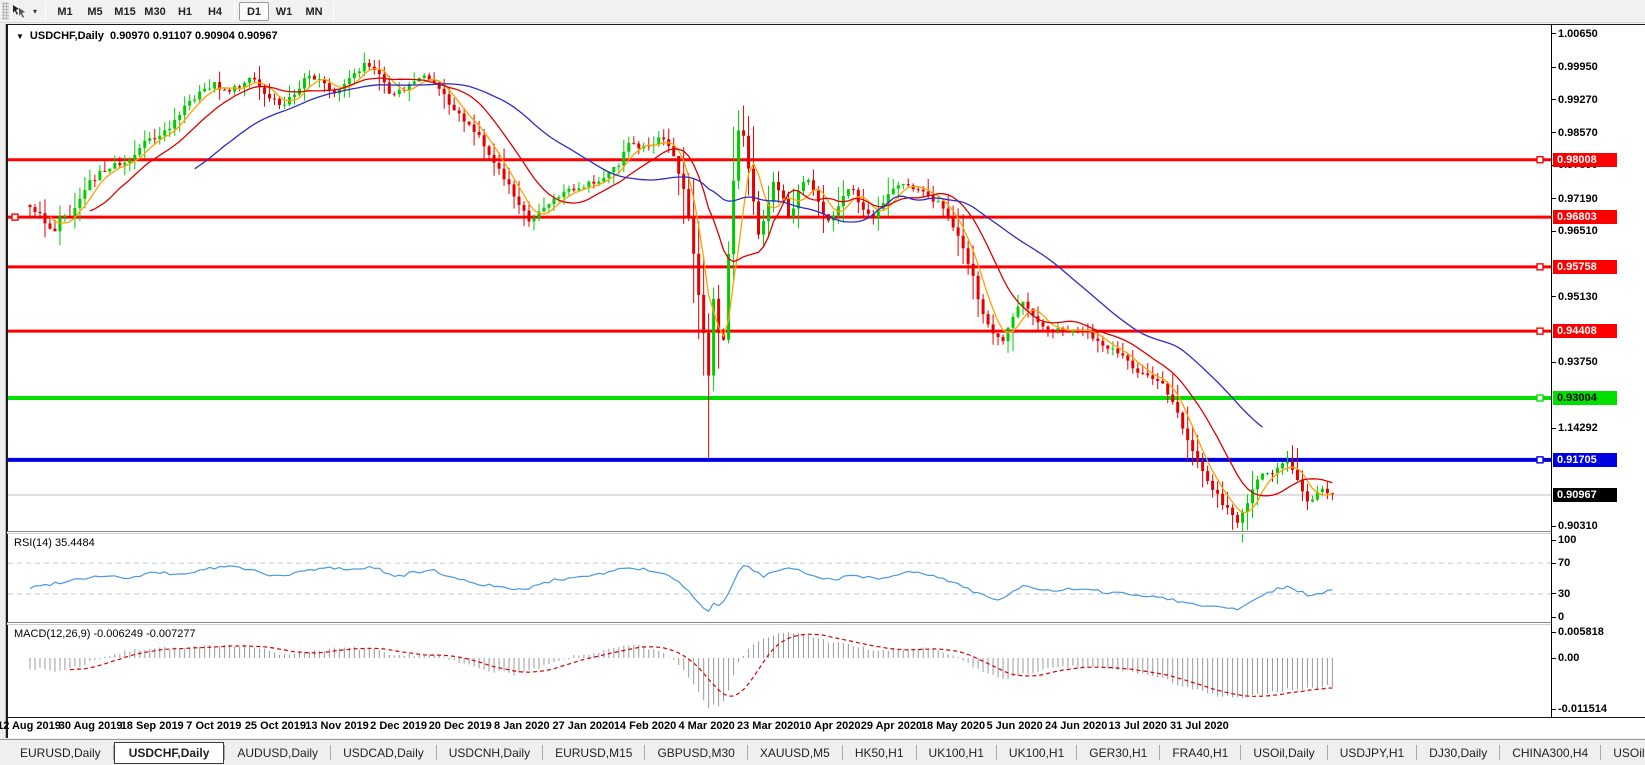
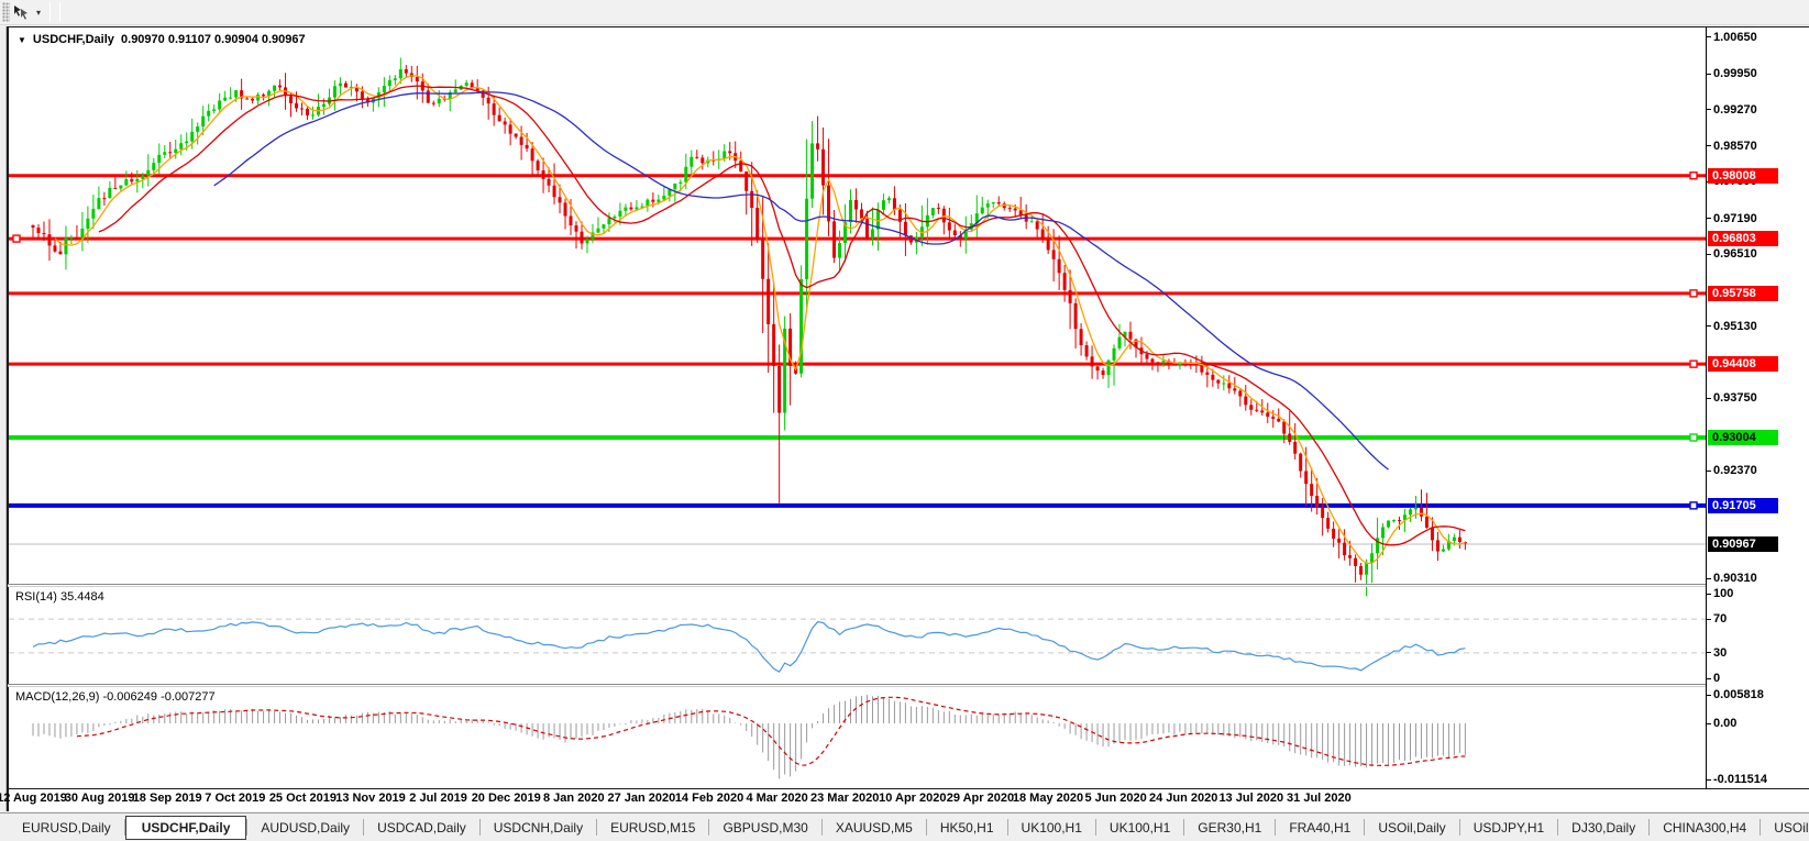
  ▾
- M1
- M5
- M15
- M30
- H1
- H4
- D1
- W1
- MN
  ▼ USDCHF,Daily 0.90970 0.91107 0.90904 0.90967
  RSI(14) 35.4484
  MACD(12,26,9) -0.006249 -0.007277
  1.00650
  0.99950
  0.99270
  0.98570
  0.97190
  0.96510
  0.95130
  0.93750
- 1.14292
+ 0.92370
  0.90310
  0.98008
  0.96803
  0.95758
  0.94408
  0.93004
  0.91705
  0.90967
  100
  70
  30
  0
  0.005818
  0.00
  -0.011514
  12 Aug 2019
  30 Aug 2019
  18 Sep 2019
  7 Oct 2019
  25 Oct 2019
  13 Nov 2019
- 2 Dec 2019
+ 2 Jul 2019
  20 Dec 2019
  8 Jan 2020
  27 Jan 2020
  14 Feb 2020
  4 Mar 2020
  23 Mar 2020
  10 Apr 2020
  29 Apr 2020
  18 May 2020
  5 Jun 2020
  24 Jun 2020
  13 Jul 2020
  31 Jul 2020
  EURUSD,Daily
  USDCHF,Daily
  AUDUSD,Daily
  USDCAD,Daily
  USDCNH,Daily
  EURUSD,M15
  GBPUSD,M30
  XAUUSD,M5
  HK50,H1
  UK100,H1
  UK100,H1
  GER30,H1
  FRA40,H1
  USOil,Daily
  USDJPY,H1
  DJ30,Daily
  CHINA300,H4
  USOil
